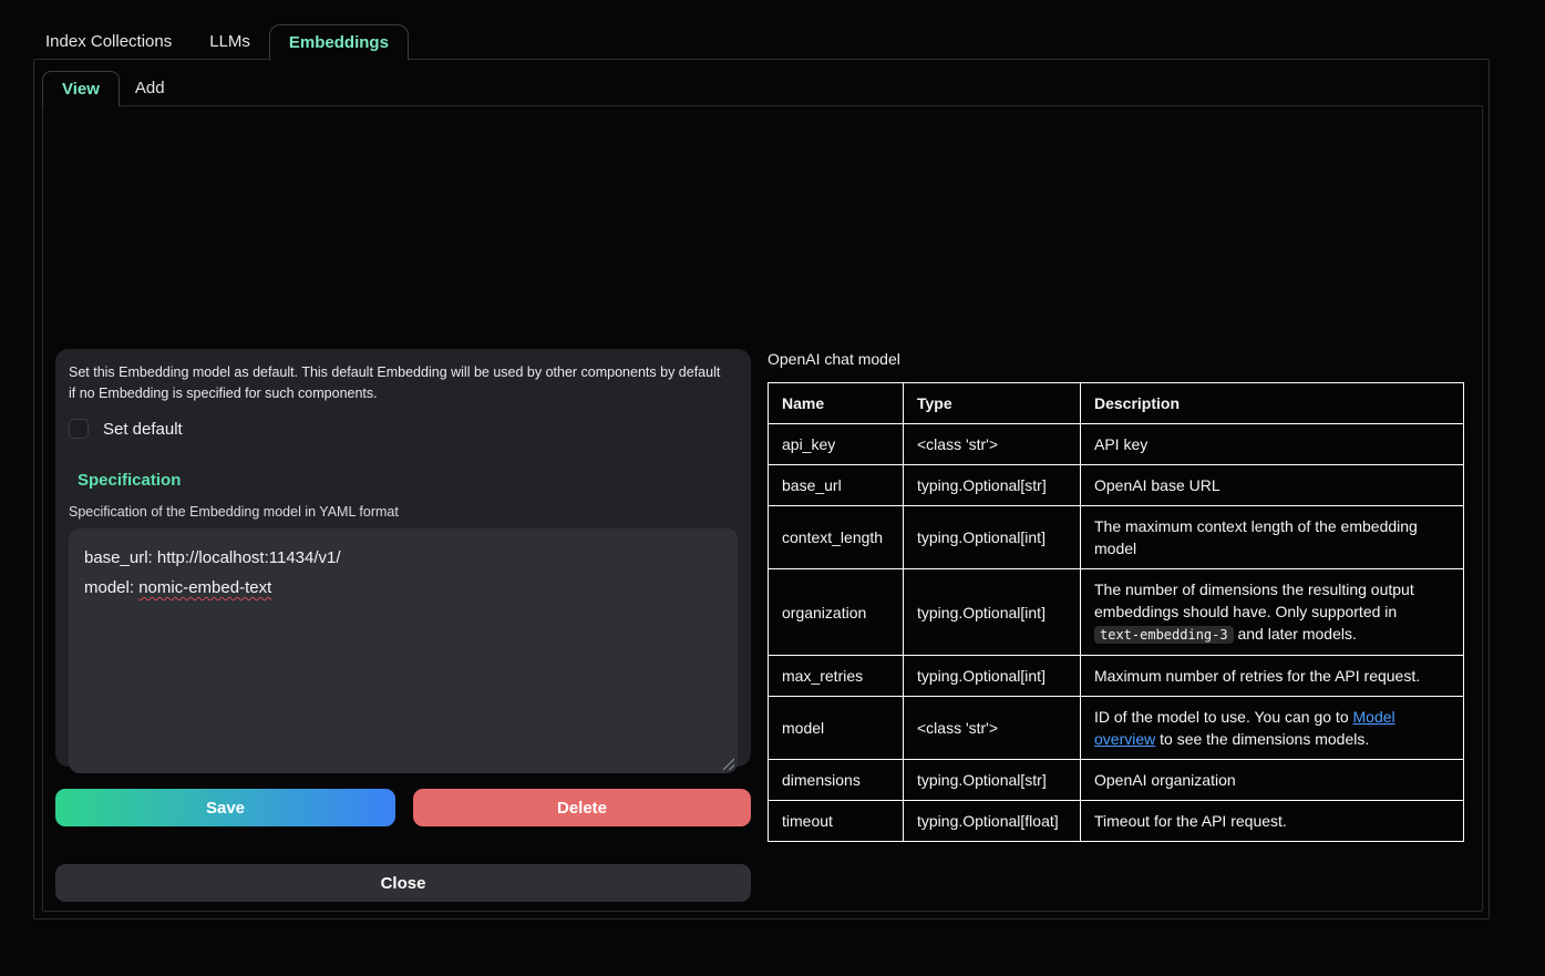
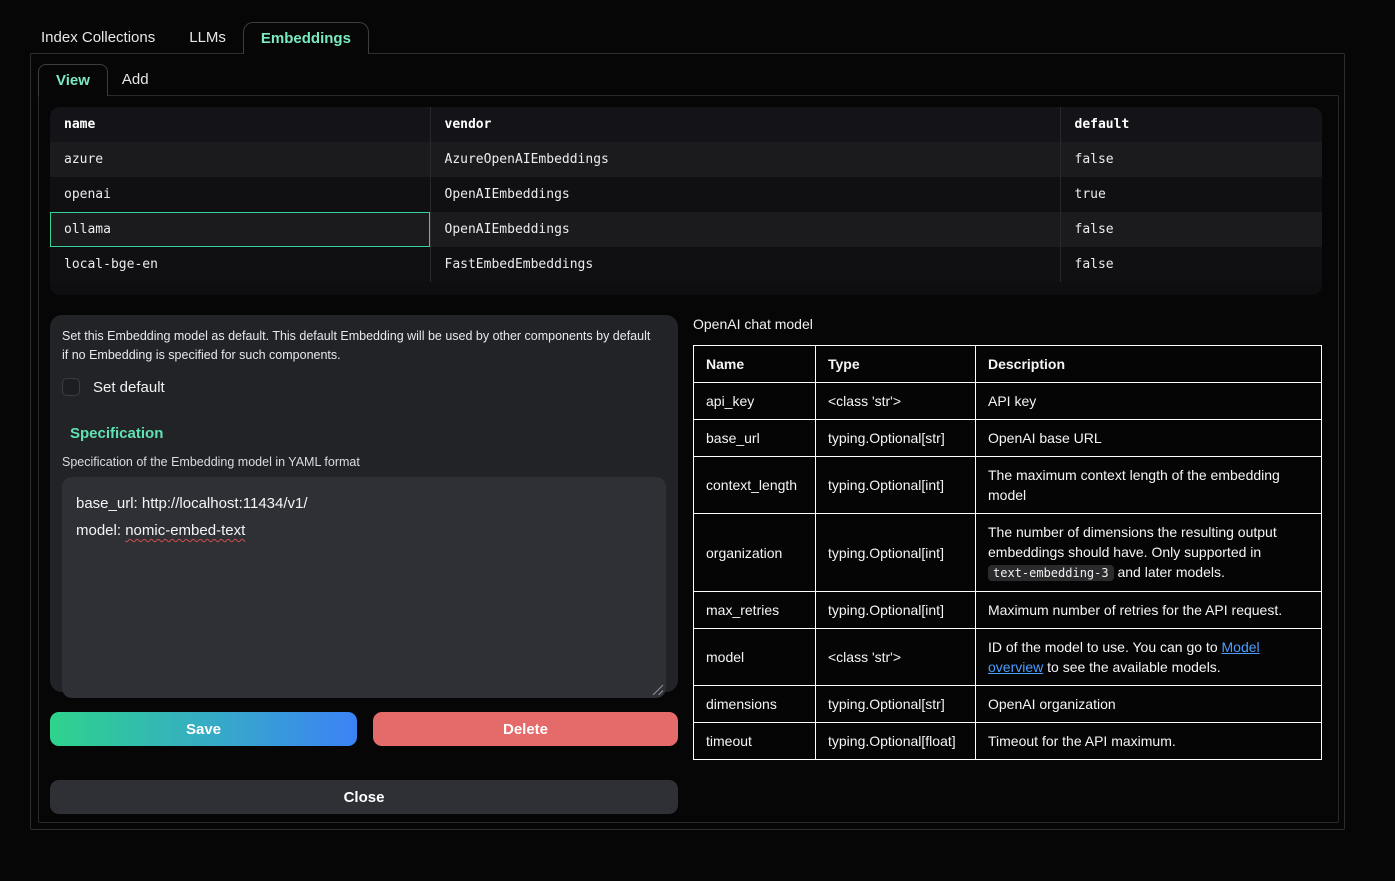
  Index Collections
  LLMs
  Embeddings
  View
  Add
+ name	vendor	default
+ azure	AzureOpenAIEmbeddings	false
+ openai	OpenAIEmbeddings	true
+ ollama	OpenAIEmbeddings	false
+ local-bge-en	FastEmbedEmbeddings	false
  Set this Embedding model as default. This default Embedding will be used by other components by default if no Embedding is specified for such components.
  Set default
  Specification
  Specification of the Embedding model in YAML format
  base_url: http://localhost:11434/v1/
  model: nomic-embed-text
  Save
  Delete
  Close
  OpenAI chat model
  Name	Type	Description
  api_key	<class 'str'>	API key
  base_url	typing.Optional[str]	OpenAI base URL
  context_length	typing.Optional[int]	The maximum context length of the embedding model
  organization	typing.Optional[int]	The number of dimensions the resulting output embeddings should have. Only supported in text-embedding-3 and later models.
  max_retries	typing.Optional[int]	Maximum number of retries for the API request.
- model	<class 'str'>	ID of the model to use. You can go to Model overview to see the dimensions models.
+ model	<class 'str'>	ID of the model to use. You can go to Model overview to see the available models.
  dimensions	typing.Optional[str]	OpenAI organization
- timeout	typing.Optional[float]	Timeout for the API request.
+ timeout	typing.Optional[float]	Timeout for the API maximum.
